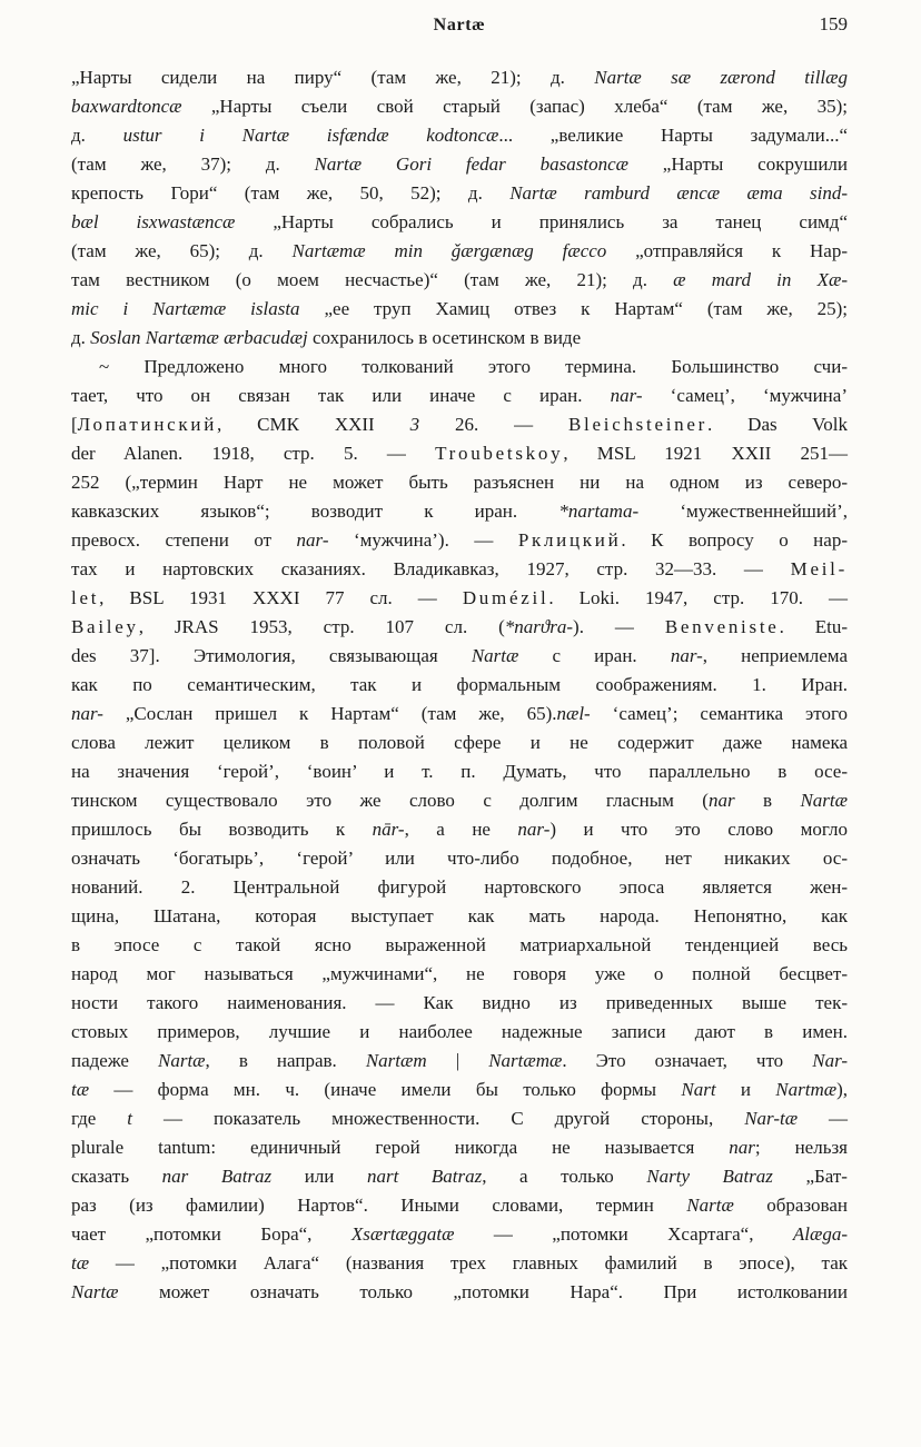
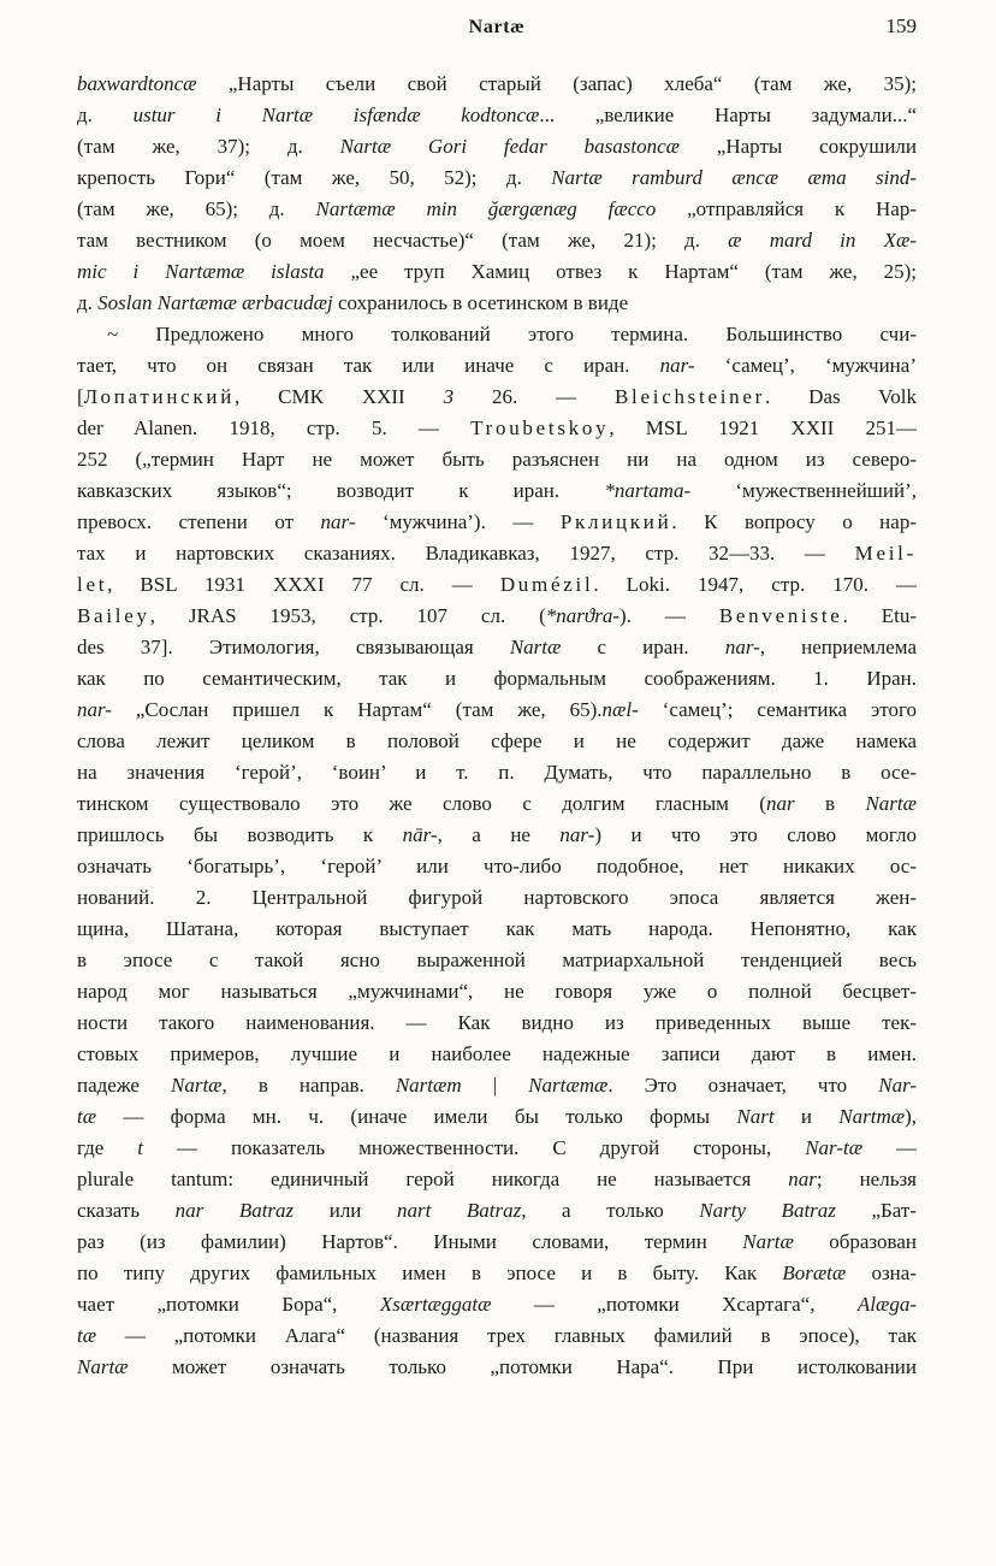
  Nartæ
  159
- „Нарты сидели на пиру“ (там же, 21); д. Nartæ sæ zærond tillæg
  baxwardtoncæ „Нарты съели свой старый (запас) хлеба“ (там же, 35);
  д. ustur i Nartæ isfændæ kodtoncæ... „великие Нарты задумали...“
  (там же, 37); д. Nartæ Gori fedar basastoncæ „Нарты сокрушили
  крепость Гори“ (там же, 50, 52); д. Nartæ ramburd æncæ æma sind-
- bæl isxwastæncæ „Нарты собрались и принялись за танец симд“
  (там же, 65); д. Nartæmæ min ǧærgænæg fæcco „отправляйся к Нар-
  там вестником (о моем несчастье)“ (там же, 21); д. æ mard in Xæ-
  mic i Nartæmæ islasta „ее труп Хамиц отвез к Нартам“ (там же, 25);
  д. Soslan Nartæmæ ærbacudæj сохранилось в осетинском в виде
  ~ Предложено много толкований этого термина. Большинство счи-
  тает, что он связан так или иначе с иран. nar- ‘самец’, ‘мужчина’
  [Лопатинский, СМК XXII 3 26. — Bleichsteiner. Das Volk
  der Alanen. 1918, стр. 5. — Troubetskoy, MSL 1921 XXII 251—
  252 („термин Нарт не может быть разъяснен ни на одном из северо-
  кавказских языков“; возводит к иран. *nartama- ‘мужественнейший’,
  превосх. степени от nar- ‘мужчина’). — Рклицкий. К вопросу о нар-
  тах и нартовских сказаниях. Владикавказ, 1927, стр. 32—33. — Meil-
  let, BSL 1931 XXXI 77 сл. — Dumézil. Loki. 1947, стр. 170. —
  Bailey, JRAS 1953, стр. 107 сл. (*narϑra-). — Benveniste. Etu-
  des 37]. Этимология, связывающая Nartæ с иран. nar-, неприемлема
  как по семантическим, так и формальным соображениям. 1. Иран.
  nar- „Сослан пришел к Нартам“ (там же, 65).næl- ‘самец’; семантика этого
  слова лежит целиком в половой сфере и не содержит даже намека
  на значения ‘герой’, ‘воин’ и т. п. Думать, что параллельно в осе-
  тинском существовало это же слово с долгим гласным (nar в Nartæ
  пришлось бы возводить к nār-, а не nar-) и что это слово могло
  означать ‘богатырь’, ‘герой’ или что-либо подобное, нет никаких ос-
  нований. 2. Центральной фигурой нартовского эпоса является жен-
  щина, Шатана, которая выступает как мать народа. Непонятно, как
  в эпосе с такой ясно выраженной матриархальной тенденцией весь
  народ мог называться „мужчинами“, не говоря уже о полной бесцвет-
  ности такого наименования. — Как видно из приведенных выше тек-
  стовых примеров, лучшие и наиболее надежные записи дают в имен.
  падеже Nartæ, в направ. Nartæm | Nartæmæ. Это означает, что Nar-
  tæ — форма мн. ч. (иначе имели бы только формы Nart и Nartmæ),
  где t — показатель множественности. С другой стороны, Nar-tæ —
  plurale tantum: единичный герой никогда не называется nar; нельзя
  сказать nar Batraz или nart Batraz, а только Narty Batraz „Бат-
  раз (из фамилии) Нартов“. Иными словами, термин Nartæ образован
+ по типу других фамильных имен в эпосе и в быту. Как Borætæ озна-
  чает „потомки Бора“, Xsærtæggatæ — „потомки Хсартага“, Alæga-
  tæ — „потомки Алага“ (названия трех главных фамилий в эпосе), так
  Nartæ может означать только „потомки Нара“. При истолковании
